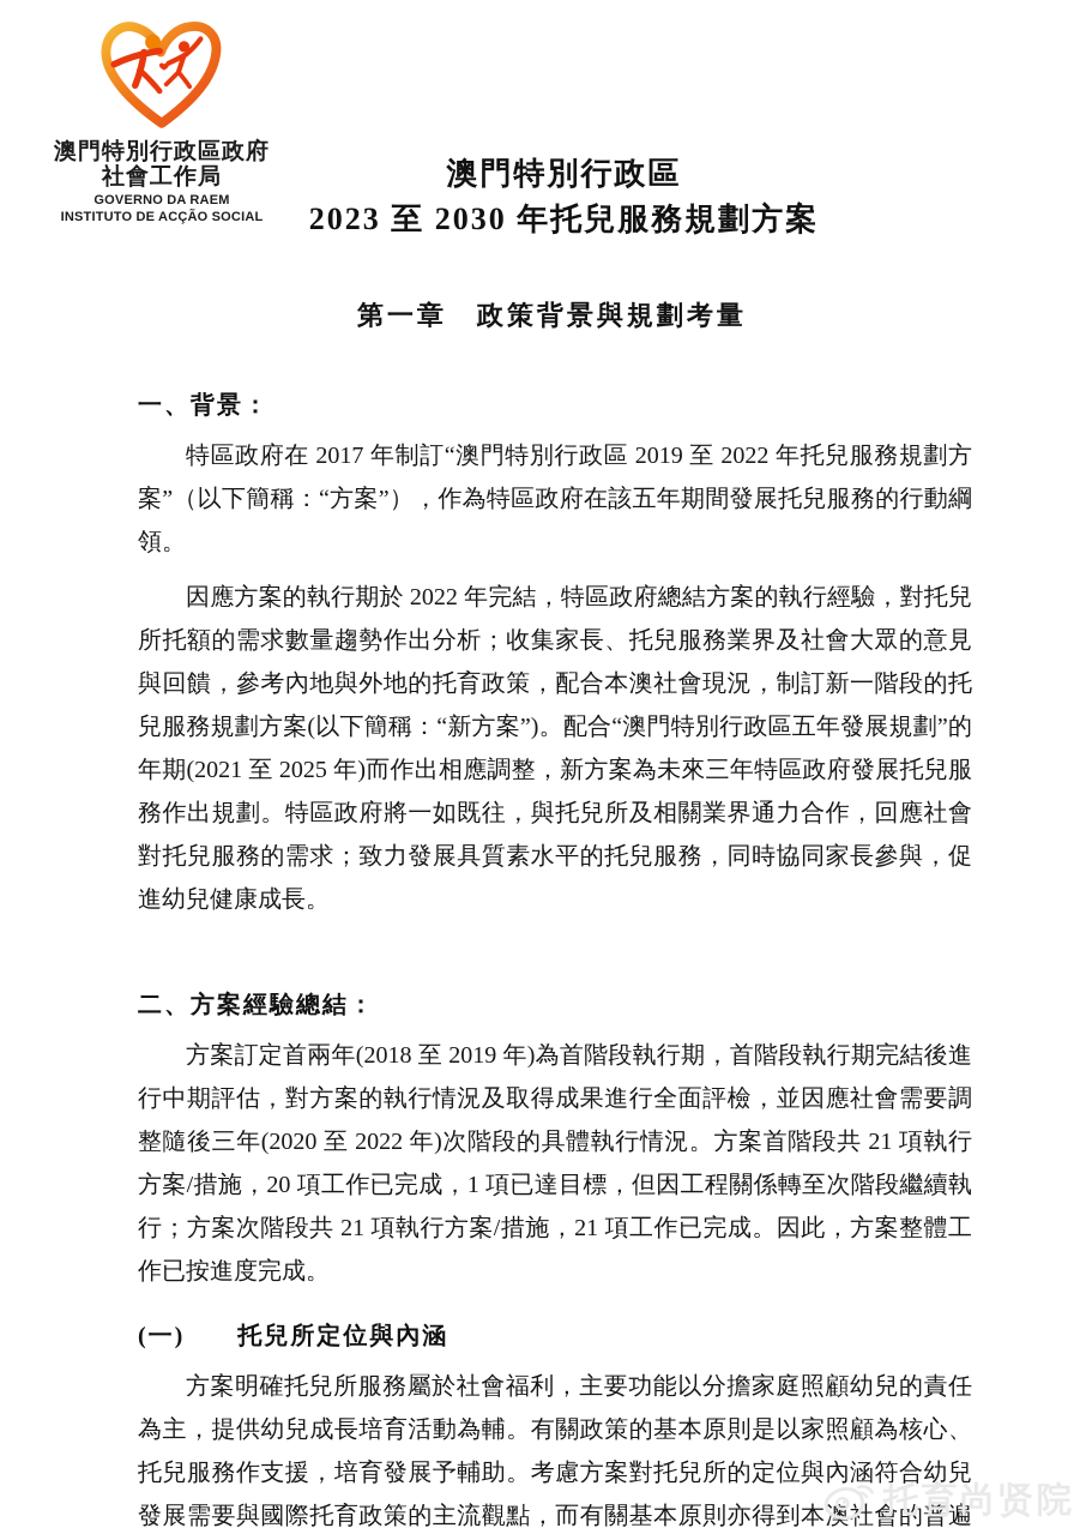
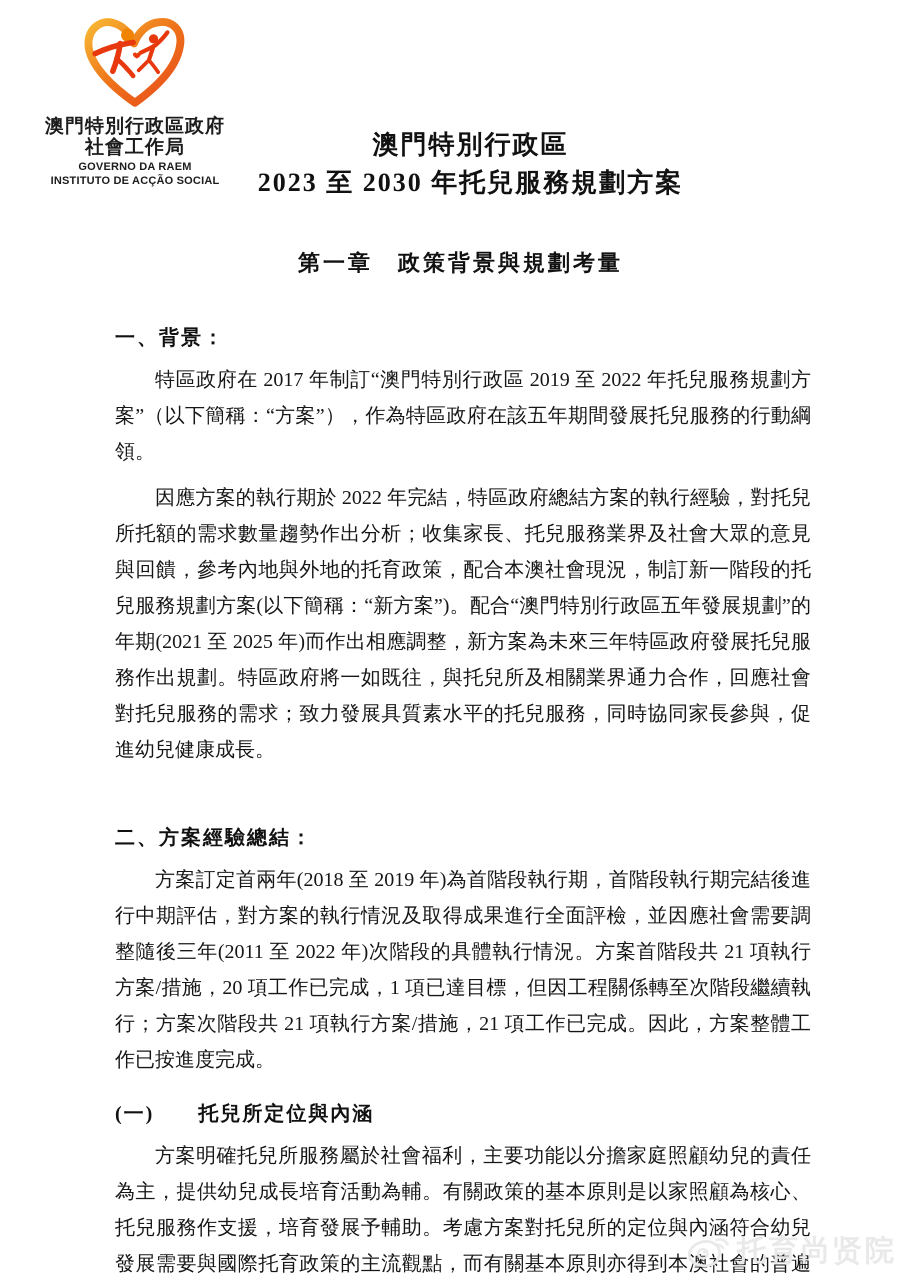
  澳門特別行政區政府
  社會工作局
  GOVERNO DA RAEM
  INSTITUTO DE ACÇÃO SOCIAL
  澳門特別行政區
  2023 至 2030 年托兒服務規劃方案
  第一章 政策背景與規劃考量
  一、背景：
  特區政府在 2017 年制訂“澳門特別行政區 2019 至 2022 年托兒服務規劃方案”（以下簡稱：“方案”），作為特區政府在該五年期間發展托兒服務的行動綱領。
  因應方案的執行期於 2022 年完結，特區政府總結方案的執行經驗，對托兒所托額的需求數量趨勢作出分析；收集家長、托兒服務業界及社會大眾的意見與回饋，參考內地與外地的托育政策，配合本澳社會現況，制訂新一階段的托兒服務規劃方案(以下簡稱：“新方案”)。配合“澳門特別行政區五年發展規劃”的年期(2021 至 2025 年)而作出相應調整，新方案為未來三年特區政府發展托兒服務作出規劃。特區政府將一如既往，與托兒所及相關業界通力合作，回應社會對托兒服務的需求；致力發展具質素水平的托兒服務，同時協同家長參與，促進幼兒健康成長。
  二、方案經驗總結：
- 方案訂定首兩年(2018 至 2019 年)為首階段執行期，首階段執行期完結後進行中期評估，對方案的執行情況及取得成果進行全面評檢，並因應社會需要調整隨後三年(2020 至 2022 年)次階段的具體執行情況。方案首階段共 21 項執行方案/措施，20 項工作已完成，1 項已達目標，但因工程關係轉至次階段繼續執行；方案次階段共 21 項執行方案/措施，21 項工作已完成。因此，方案整體工作已按進度完成。
+ 方案訂定首兩年(2018 至 2019 年)為首階段執行期，首階段執行期完結後進行中期評估，對方案的執行情況及取得成果進行全面評檢，並因應社會需要調整隨後三年(2011 至 2022 年)次階段的具體執行情況。方案首階段共 21 項執行方案/措施，20 項工作已完成，1 項已達目標，但因工程關係轉至次階段繼續執行；方案次階段共 21 項執行方案/措施，21 項工作已完成。因此，方案整體工作已按進度完成。
  (一)
  托兒所定位與內涵
  方案明確托兒所服務屬於社會福利，主要功能以分擔家庭照顧幼兒的責任為主，提供幼兒成長培育活動為輔。有關政策的基本原則是以家照顧為核心、托兒服務作支援，培育發展予輔助。考慮方案對托兒所的定位與內涵符合幼兒發展需要與國際托育政策的主流觀點，而有關基本原則亦得到本社會的普遍
  托育尚贤院
